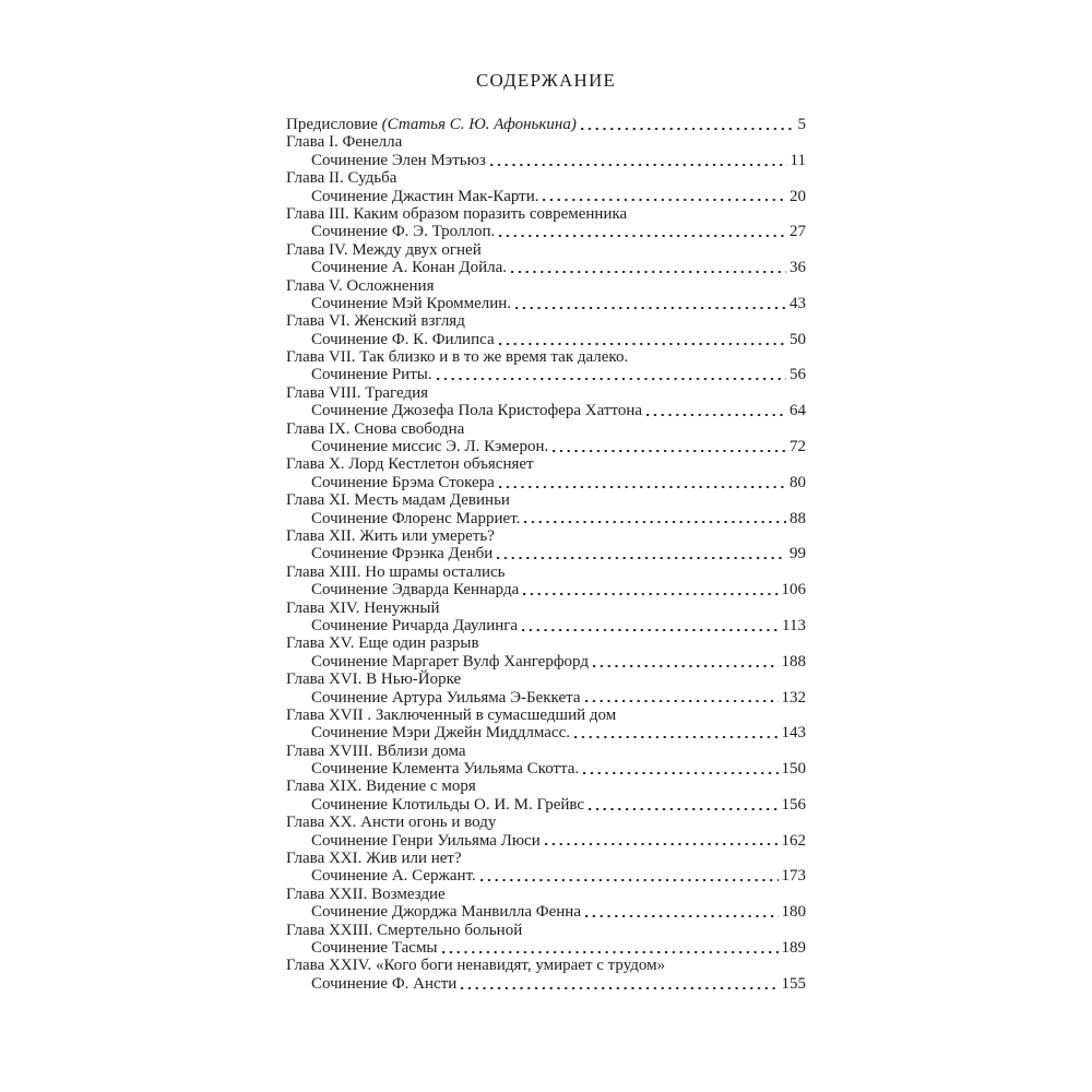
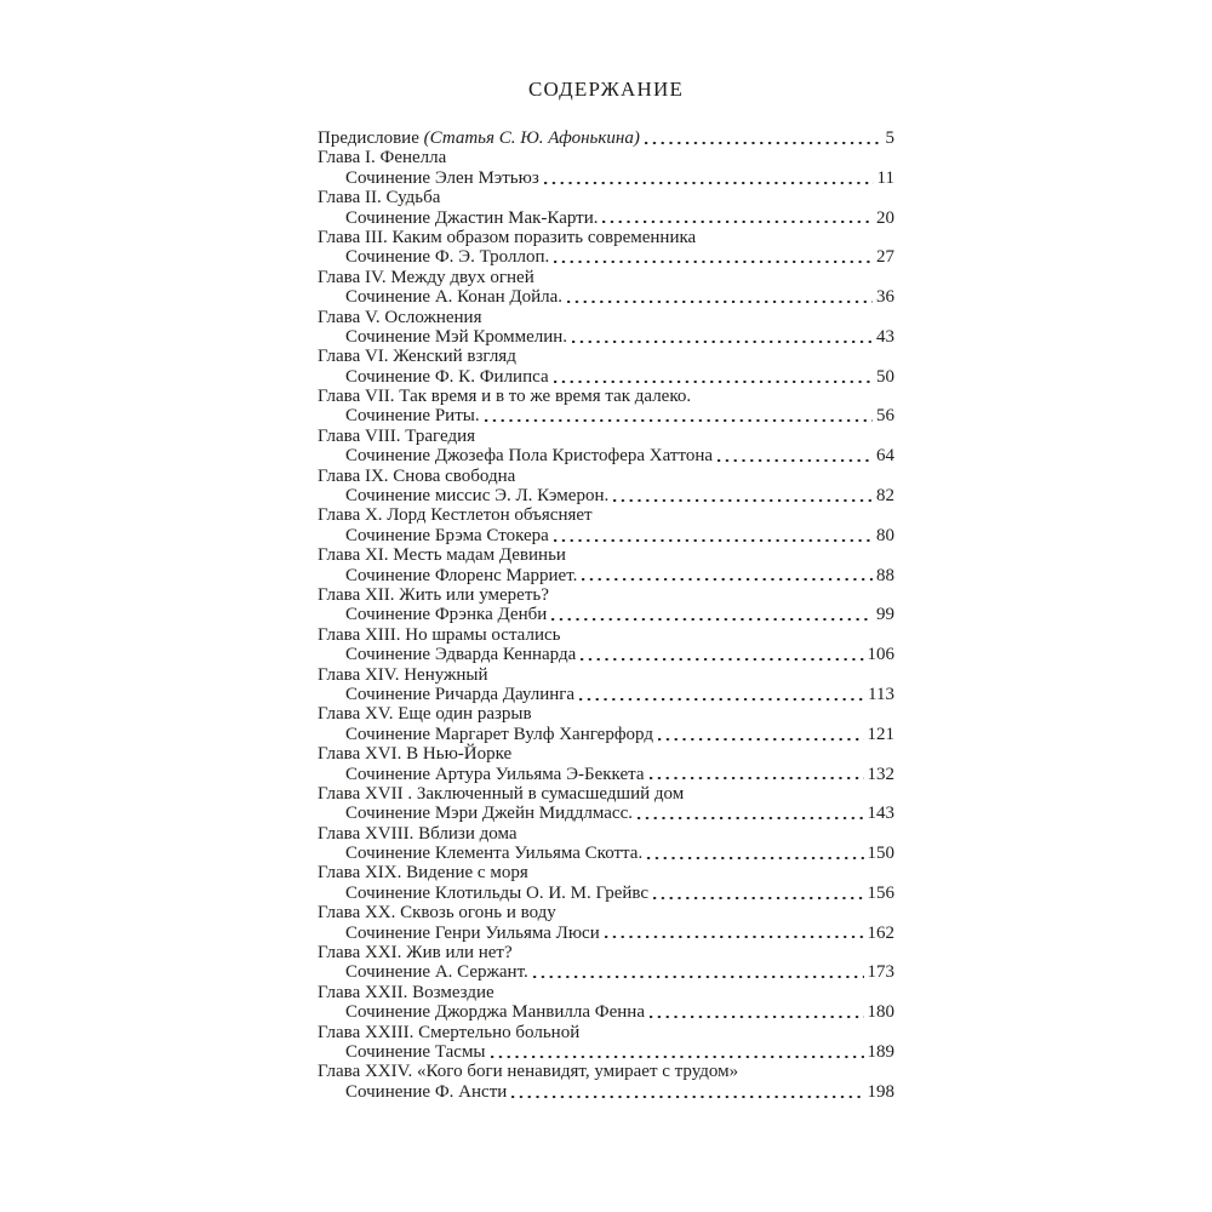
  СОДЕРЖАНИЕ
  Предисловие (Статья С. Ю. Афонькина)
  5
  Глава I. Фенелла
  Сочинение Элен Мэтьюз
  11
  Глава II. Судьба
  Сочинение Джастин Мак-Карти.
  20
  Глава III. Каким образом поразить современника
  Сочинение Ф. Э. Троллоп.
  27
  Глава IV. Между двух огней
  Сочинение А. Конан Дойла.
  36
  Глава V. Осложнения
  Сочинение Мэй Кроммелин.
  43
  Глава VI. Женский взгляд
  Сочинение Ф. К. Филипса
  50
- Глава VII. Так близко и в то же время так далеко.
+ Глава VII. Так время и в то же время так далеко.
  Сочинение Риты.
  56
  Глава VIII. Трагедия
  Сочинение Джозефа Пола Кристофера Хаттона
  64
  Глава IX. Снова свободна
  Сочинение миссис Э. Л. Кэмерон.
- 72
+ 82
  Глава X. Лорд Кестлетон объясняет
  Сочинение Брэма Стокера
  80
  Глава XI. Месть мадам Девиньи
  Сочинение Флоренс Марриет.
  88
  Глава XII. Жить или умереть?
  Сочинение Фрэнка Денби
  99
  Глава XIII. Но шрамы остались
  Сочинение Эдварда Кеннарда
  106
  Глава XIV. Ненужный
  Сочинение Ричарда Даулинга
  113
  Глава XV. Еще один разрыв
  Сочинение Маргарет Вулф Хангерфорд
- 188
+ 121
  Глава XVI. В Нью-Йорке
  Сочинение Артура Уильяма Э-Беккета
  132
  Глава XVII . Заключенный в сумасшедший дом
  Сочинение Мэри Джейн Миддлмасс.
  143
  Глава XVIII. Вблизи дома
  Сочинение Клемента Уильяма Скотта.
  150
  Глава XIX. Видение с моря
  Сочинение Клотильды О. И. М. Грейвс
  156
- Глава XX. Ансти огонь и воду
+ Глава XX. Сквозь огонь и воду
  Сочинение Генри Уильяма Люси
  162
  Глава XXI. Жив или нет?
  Сочинение А. Сержант.
  173
  Глава XXII. Возмездие
  Сочинение Джорджа Манвилла Фенна
  180
  Глава XXIII. Смертельно больной
  Сочинение Тасмы
  189
  Глава XXIV. «Кого боги ненавидят, умирает с трудом»
  Сочинение Ф. Ансти
- 155
+ 198
